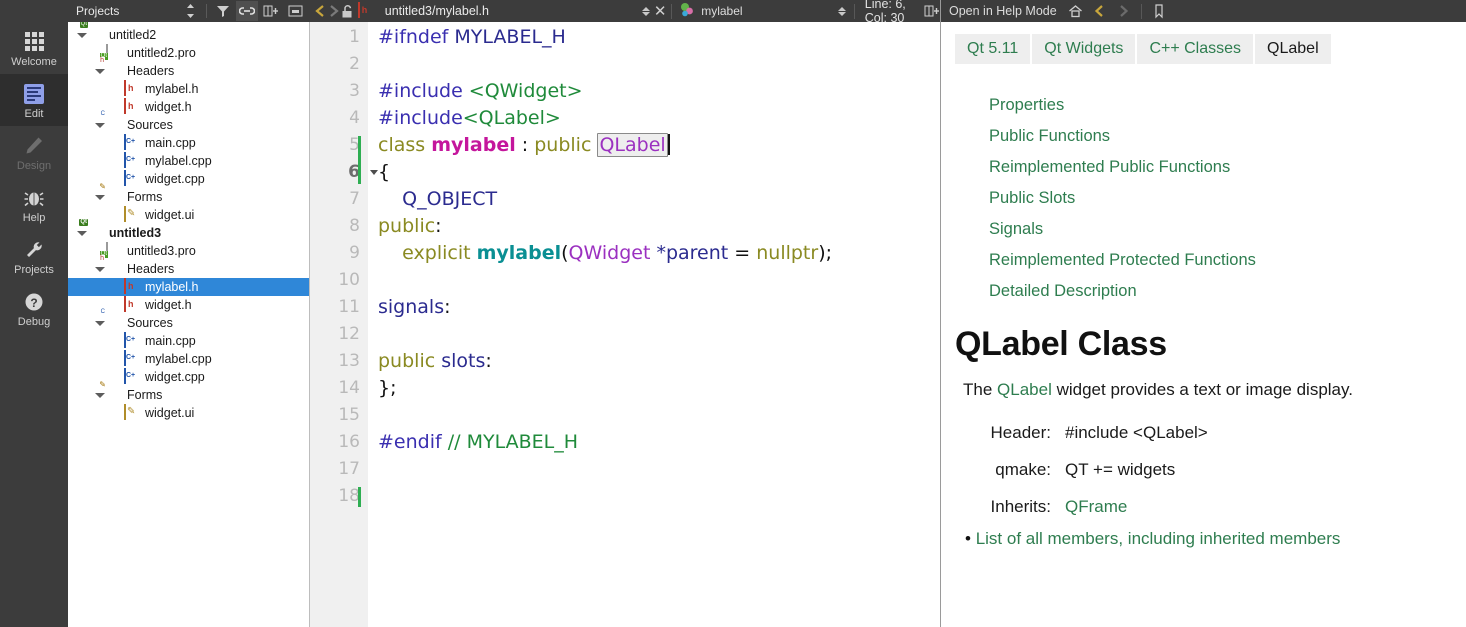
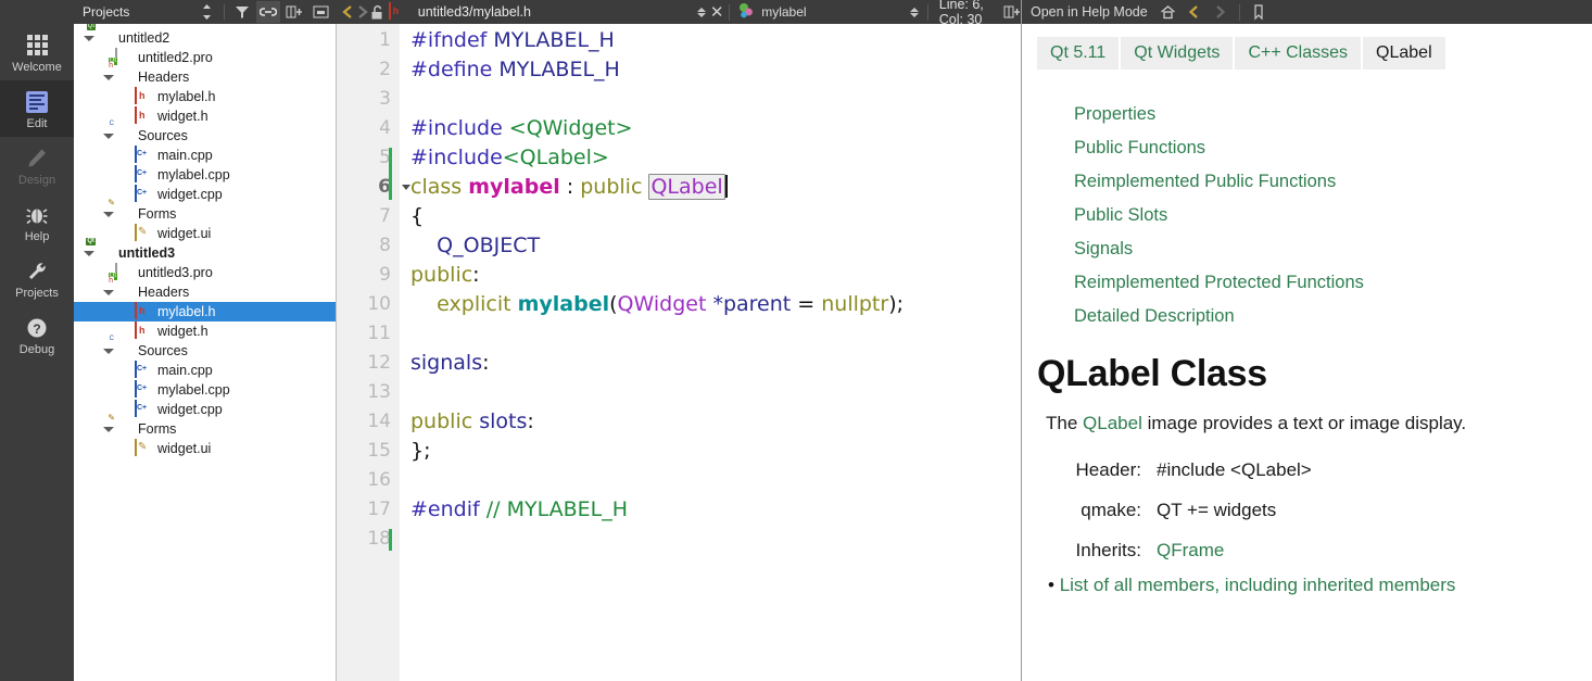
  Welcome
  Edit
  Design
  Help
  Projects
  ?
  Debug
  Projects
  untitled2
  untitled2.pro
  Headers
  mylabel.h
  widget.h
  Sources
  main.cpp
  mylabel.cpp
  widget.cpp
  Forms
  widget.ui
  untitled3
  untitled3.pro
  Headers
  mylabel.h
  widget.h
  Sources
  main.cpp
  mylabel.cpp
  widget.cpp
  Forms
  widget.ui
  untitled3/mylabel.h
  ✕
  mylabel
  Line: 6, Col: 30
  1
  2
  3
  4
  5
  6
  7
  8
  9
  10
  11
  12
  13
  14
  15
  16
  17
  18
  #ifndef MYLABEL_H
+ #define MYLABEL_H
  #include <QWidget>
  #include<QLabel>
  class mylabel : public QLabel
  {
  Q_OBJECT
  public:
  explicit mylabel(QWidget *parent = nullptr);
  signals:
  public slots:
  };
  #endif // MYLABEL_H
  Open in Help Mode
  Qt 5.11
  Qt Widgets
  C++ Classes
  QLabel
  Properties
  Public Functions
  Reimplemented Public Functions
  Public Slots
  Signals
  Reimplemented Protected Functions
  Detailed Description
  QLabel Class
- The QLabel widget provides a text or image display.
+ The QLabel image provides a text or image display.
  Header:
  #include <QLabel>
  qmake:
  QT += widgets
  Inherits:
  QFrame
  • List of all members, including inherited members
